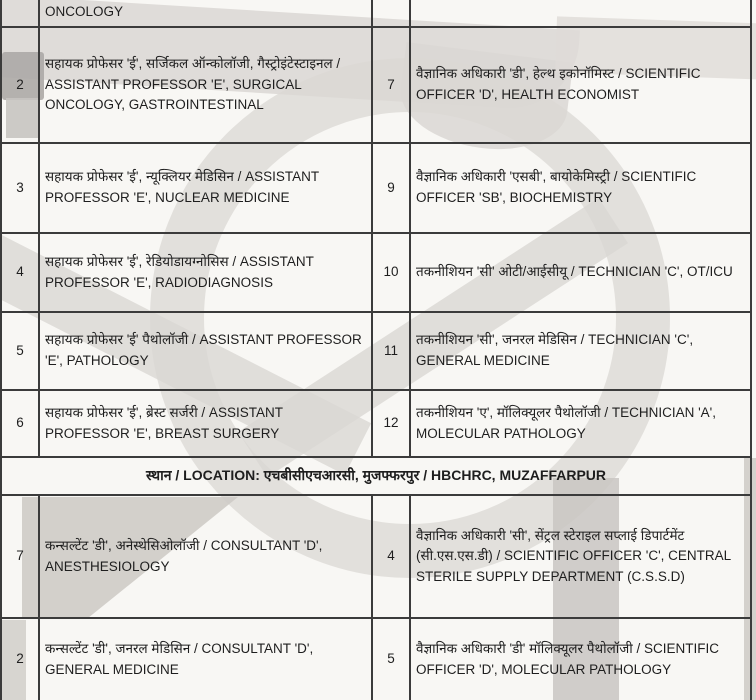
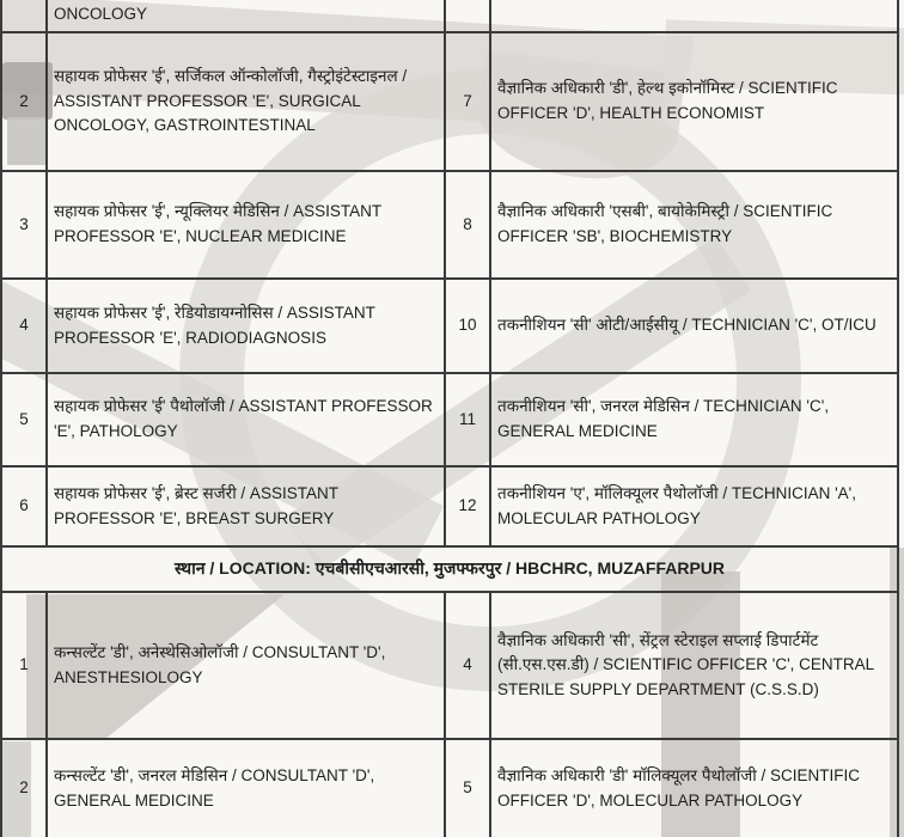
  	ONCOLOGY
  2	सहायक प्रोफेसर 'ई', सर्जिकल ऑन्कोलॉजी, गैस्ट्रोइंटेस्टाइनल / ASSISTANT PROFESSOR 'E', SURGICAL ONCOLOGY, GASTROINTESTINAL	7	वैज्ञानिक अधिकारी 'डी', हेल्थ इकोनॉमिस्ट / SCIENTIFIC OFFICER 'D', HEALTH ECONOMIST
- 3	सहायक प्रोफेसर 'ई', न्यूक्लियर मेडिसिन / ASSISTANT PROFESSOR 'E', NUCLEAR MEDICINE	9	वैज्ञानिक अधिकारी 'एसबी', बायोकेमिस्ट्री / SCIENTIFIC OFFICER 'SB', BIOCHEMISTRY
+ 3	सहायक प्रोफेसर 'ई', न्यूक्लियर मेडिसिन / ASSISTANT PROFESSOR 'E', NUCLEAR MEDICINE	8	वैज्ञानिक अधिकारी 'एसबी', बायोकेमिस्ट्री / SCIENTIFIC OFFICER 'SB', BIOCHEMISTRY
  4	सहायक प्रोफेसर 'ई', रेडियोडायग्नोसिस / ASSISTANT PROFESSOR 'E', RADIODIAGNOSIS	10	तकनीशियन 'सी' ओटी/आईसीयू / TECHNICIAN 'C', OT/ICU
  5	सहायक प्रोफेसर 'ई' पैथोलॉजी / ASSISTANT PROFESSOR 'E', PATHOLOGY	11	तकनीशियन 'सी', जनरल मेडिसिन / TECHNICIAN 'C', GENERAL MEDICINE
  6	सहायक प्रोफेसर 'ई', ब्रेस्ट सर्जरी / ASSISTANT PROFESSOR 'E', BREAST SURGERY	12	तकनीशियन 'ए', मॉलिक्यूलर पैथोलॉजी / TECHNICIAN 'A', MOLECULAR PATHOLOGY
  स्थान / LOCATION: एचबीसीएचआरसी, मुजफ्फरपुर / HBCHRC, MUZAFFARPUR
- 7	कन्सल्टेंट 'डी', अनेस्थेसिओलॉजी / CONSULTANT 'D', ANESTHESIOLOGY	4	वैज्ञानिक अधिकारी 'सी', सेंट्रल स्टेराइल सप्लाई डिपार्टमेंट (सी.एस.एस.डी) / SCIENTIFIC OFFICER 'C', CENTRAL STERILE SUPPLY DEPARTMENT (C.S.S.D)
+ 1	कन्सल्टेंट 'डी', अनेस्थेसिओलॉजी / CONSULTANT 'D', ANESTHESIOLOGY	4	वैज्ञानिक अधिकारी 'सी', सेंट्रल स्टेराइल सप्लाई डिपार्टमेंट (सी.एस.एस.डी) / SCIENTIFIC OFFICER 'C', CENTRAL STERILE SUPPLY DEPARTMENT (C.S.S.D)
  2	कन्सल्टेंट 'डी', जनरल मेडिसिन / CONSULTANT 'D', GENERAL MEDICINE	5	वैज्ञानिक अधिकारी 'डी' मॉलिक्यूलर पैथोलॉजी / SCIENTIFIC OFFICER 'D', MOLECULAR PATHOLOGY
